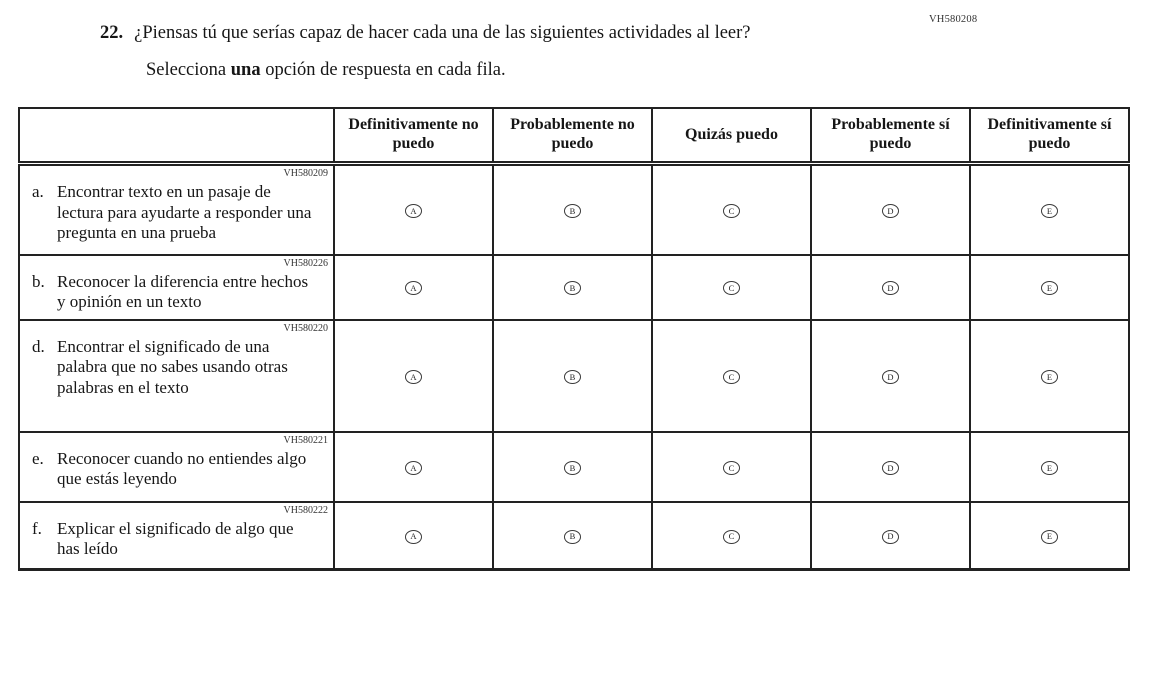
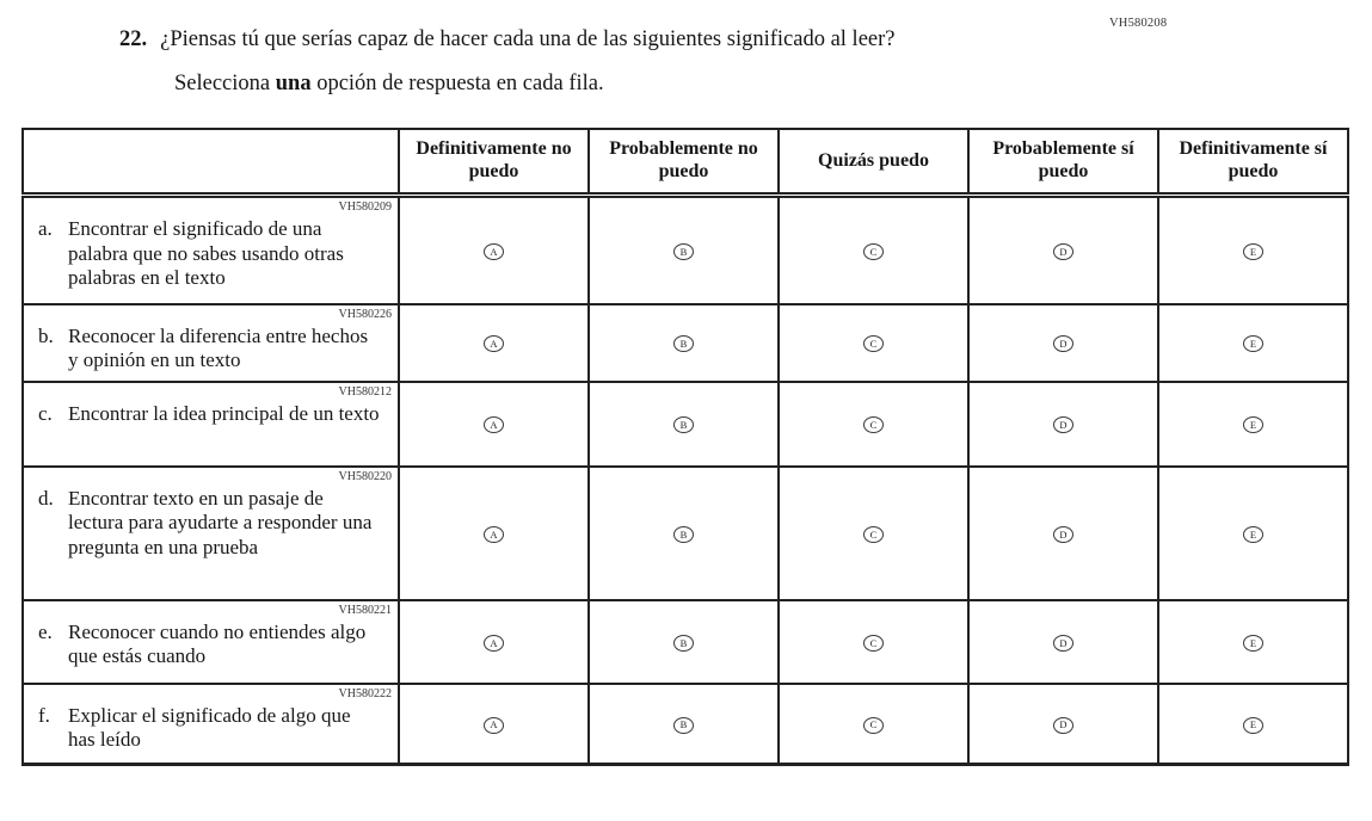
  VH580208
- 22. ¿Piensas tú que serías capaz de hacer cada una de las siguientes actividades al leer?
+ 22. ¿Piensas tú que serías capaz de hacer cada una de las siguientes significado al leer?
  Selecciona una opción de respuesta en cada fila.
  	Definitivamente no puedo	Probablemente no puedo	Quizás puedo	Probablemente sí puedo	Definitivamente sí puedo
- VH580209 a. Encontrar texto en un pasaje de lectura para ayudarte a responder una pregunta en una prueba	A	B	C	D	E
+ VH580209 a. Encontrar el significado de una palabra que no sabes usando otras palabras en el texto	A	B	C	D	E
  VH580226 b. Reconocer la diferencia entre hechos y opinión en un texto	A	B	C	D	E
+ VH580212 c. Encontrar la idea principal de un texto	A	B	C	D	E
- VH580220 d. Encontrar el significado de una palabra que no sabes usando otras palabras en el texto	A	B	C	D	E
+ VH580220 d. Encontrar texto en un pasaje de lectura para ayudarte a responder una pregunta en una prueba	A	B	C	D	E
- VH580221 e. Reconocer cuando no entiendes algo que estás leyendo	A	B	C	D	E
+ VH580221 e. Reconocer cuando no entiendes algo que estás cuando	A	B	C	D	E
  VH580222 f. Explicar el significado de algo que has leído	A	B	C	D	E
